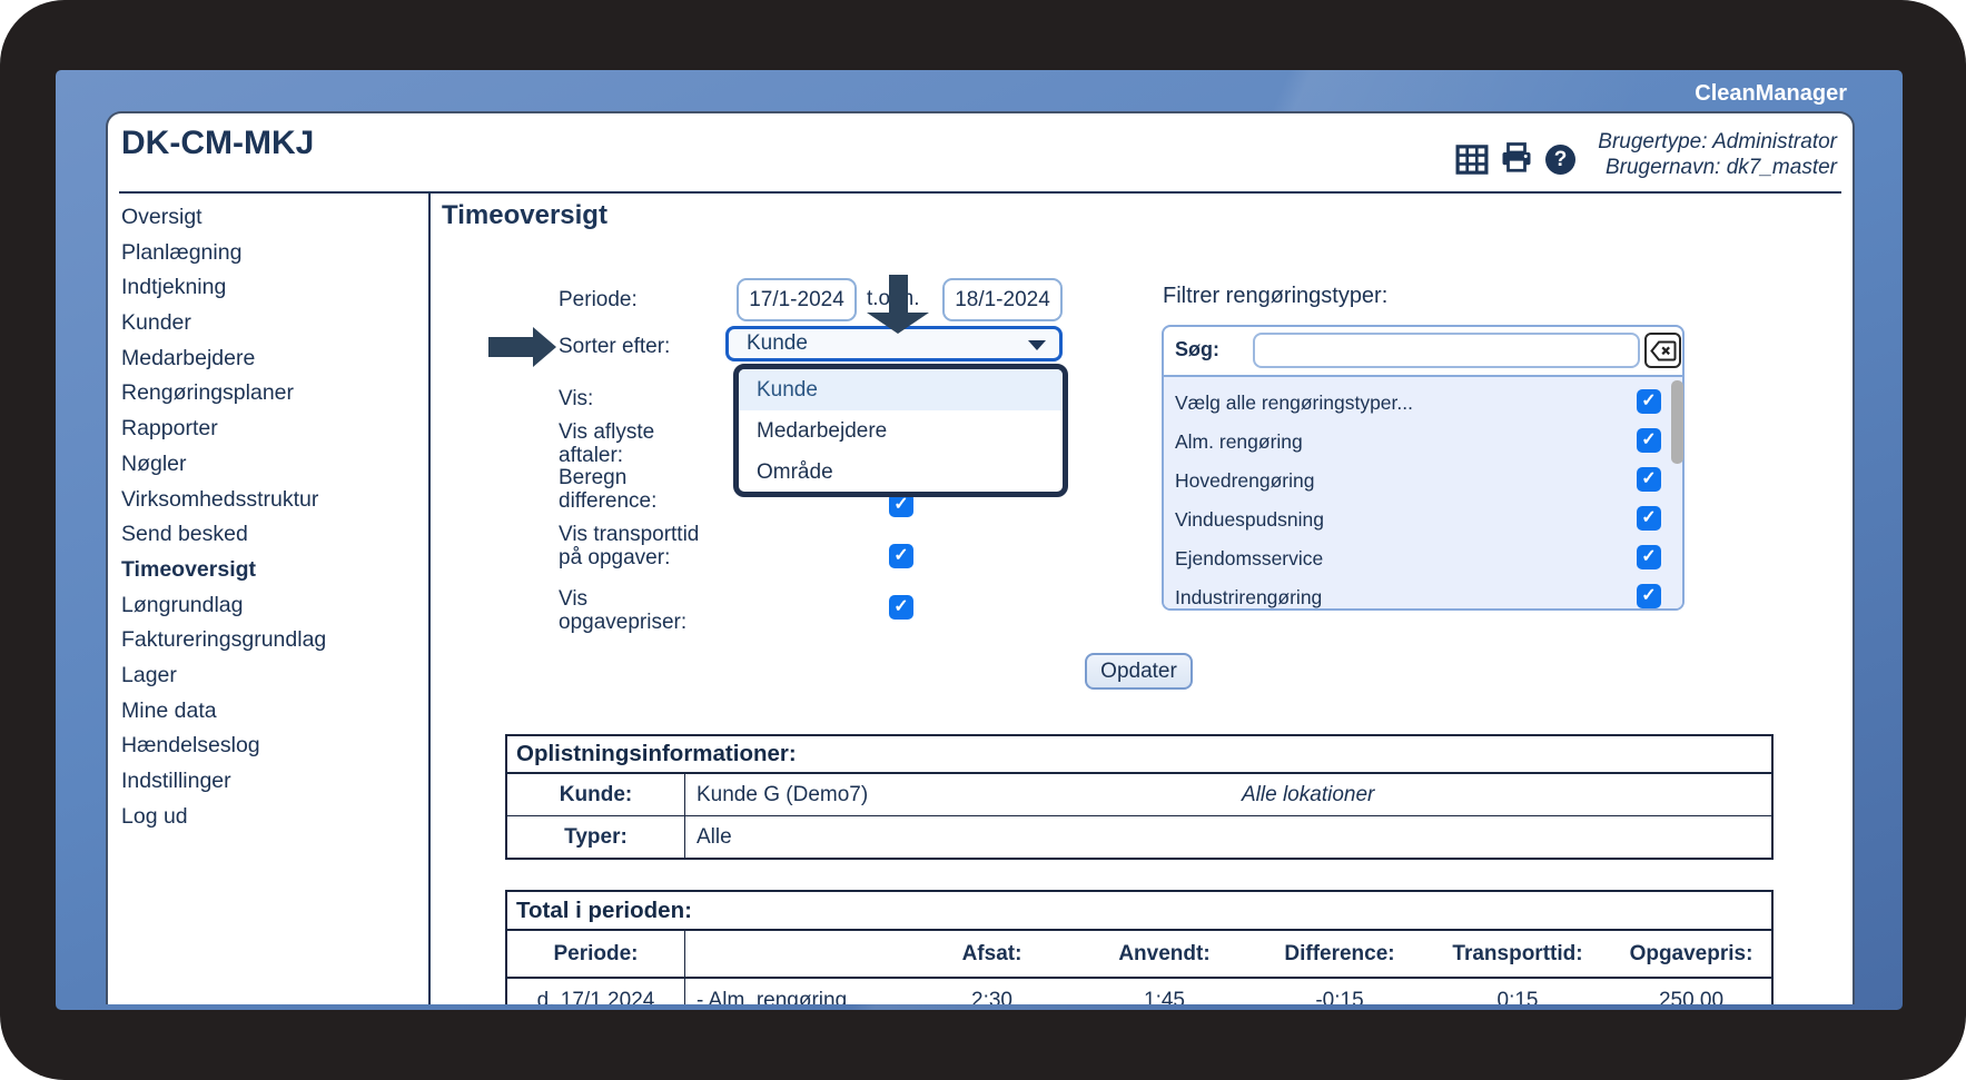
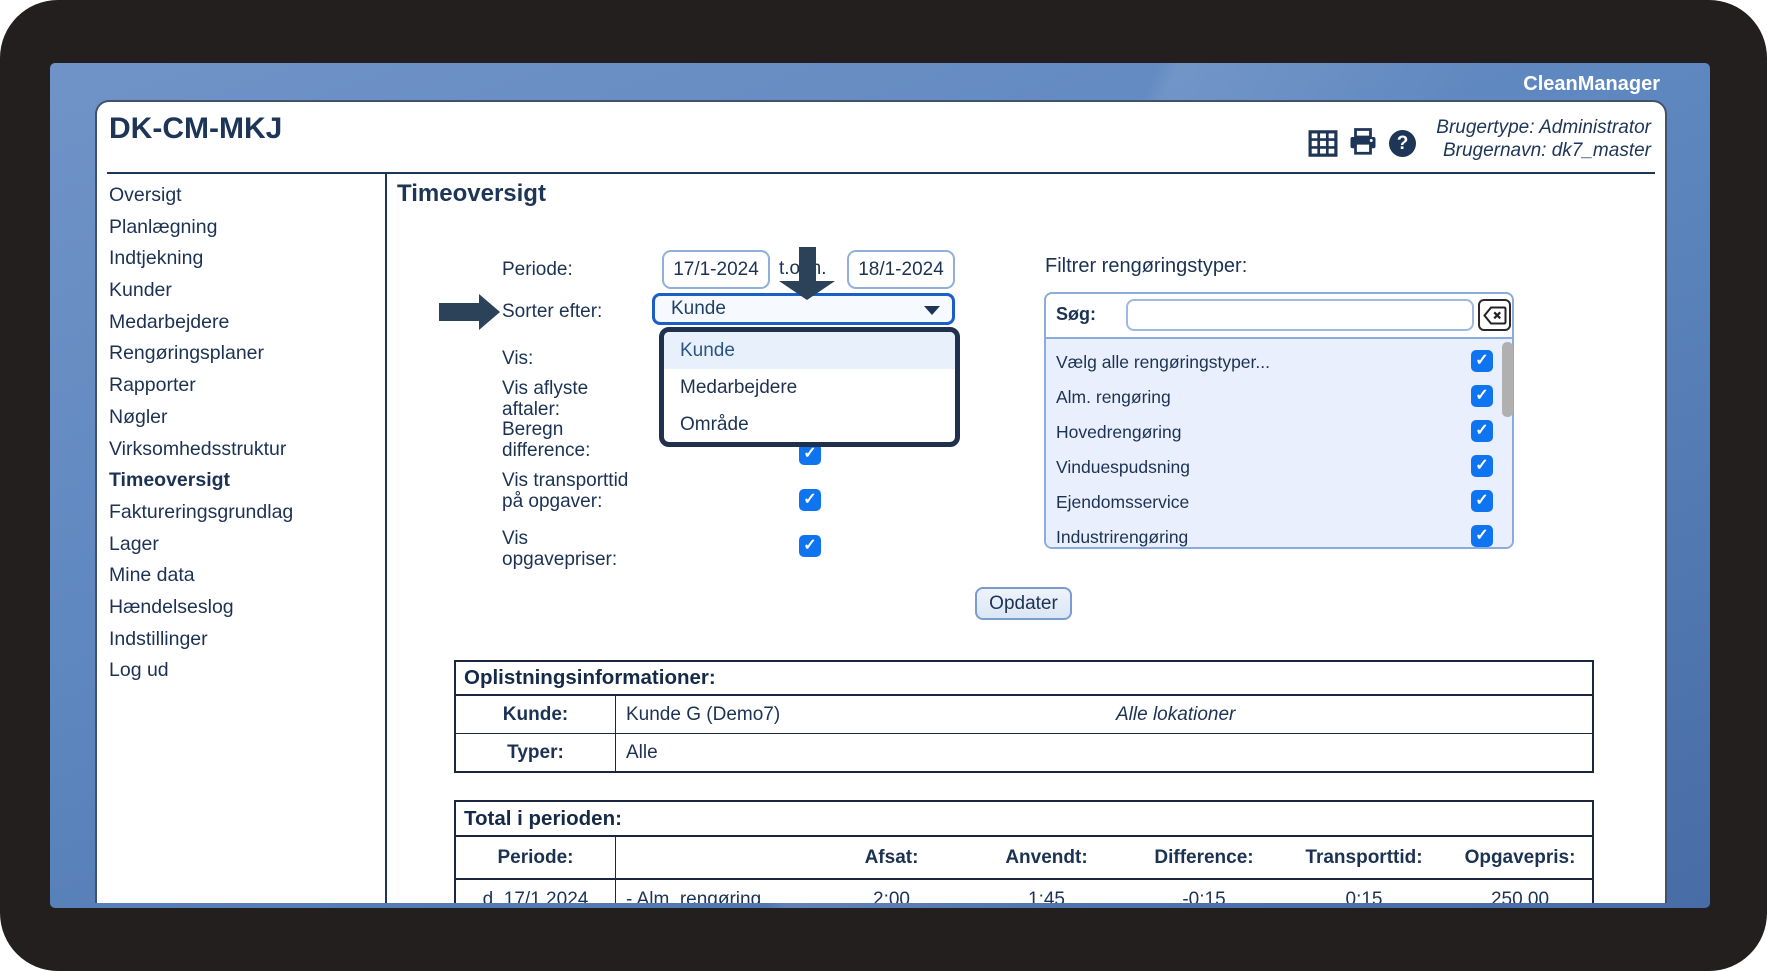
  CleanManager
  DK-CM-MKJ
  ?
  Brugertype: Administrator
  Brugernavn: dk7_master
  Oversigt
  Planlægning
  Indtjekning
  Kunder
  Medarbejdere
  Rengøringsplaner
  Rapporter
  Nøgler
  Virksomhedsstruktur
- Send besked
  Timeoversigt
- Løngrundlag
  Faktureringsgrundlag
  Lager
  Mine data
  Hændelseslog
  Indstillinger
  Log ud
  Timeoversigt
  Periode:
  17/1-2024
  18/1-2024
  Sorter efter:
  Vis:
  Vis aflyste aftaler:
  Beregn difference:
  Vis transporttid på opgaver:
  Vis opgavepriser:
  Kunde
  Kunde
  Medarbejdere
  Område
  Filtrer rengøringstyper:
  Søg:
  Vælg alle rengøringstyper...
  Alm. rengøring
  Hovedrengøring
  Vinduespudsning
  Ejendomsservice
  Industrirengøring
  Opdater
  Oplistningsinformationer:
  Kunde:
  Kunde G (Demo7)
  Alle lokationer
  Typer:
  Alle
  Total i perioden:
  Periode:
  Afsat:
  Anvendt:
  Difference:
  Transporttid:
  Opgavepris:
  d. 17/1 2024
  - Alm. rengøring
- 2:30
+ 2:00
  1:45
  -0:15
  0:15
  250,00
